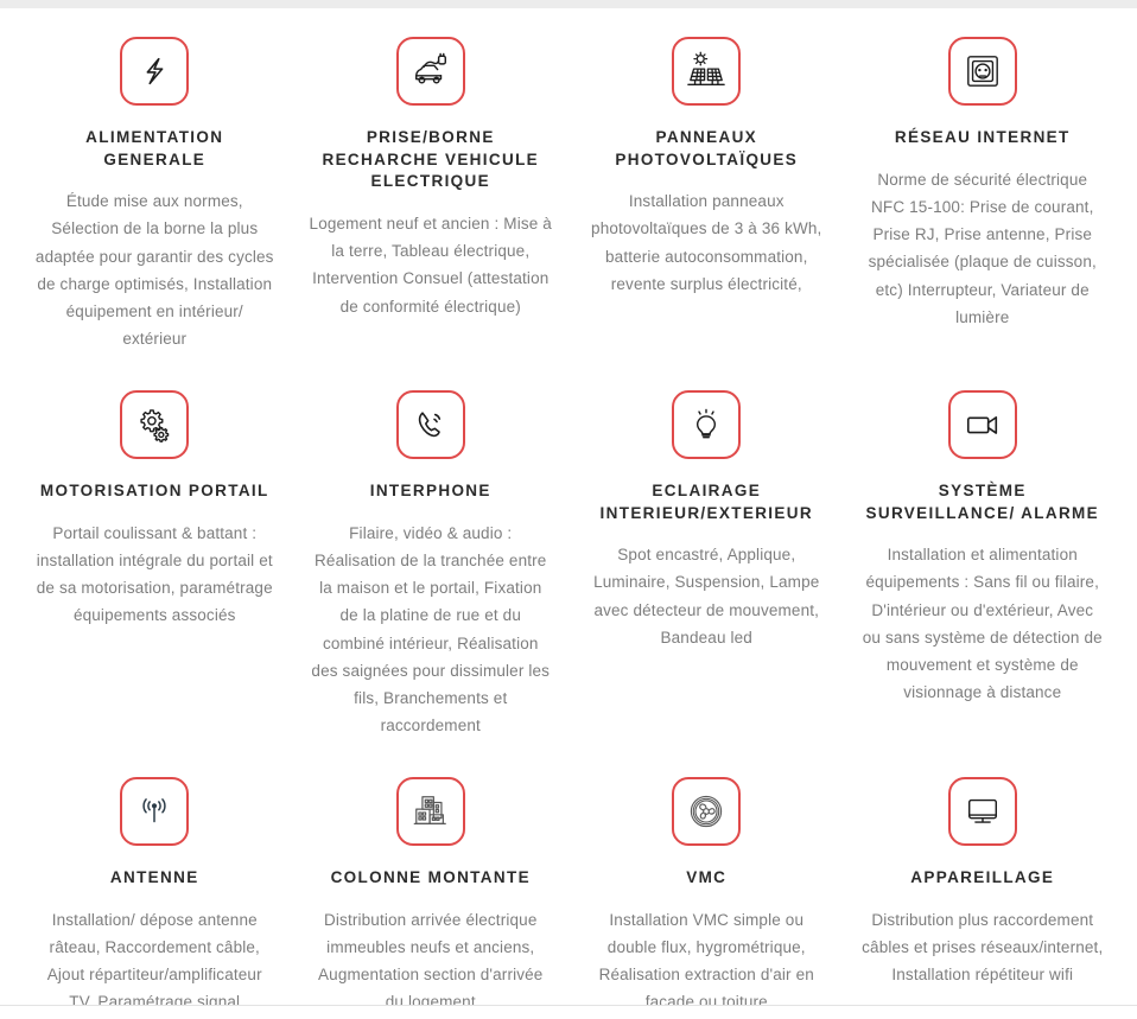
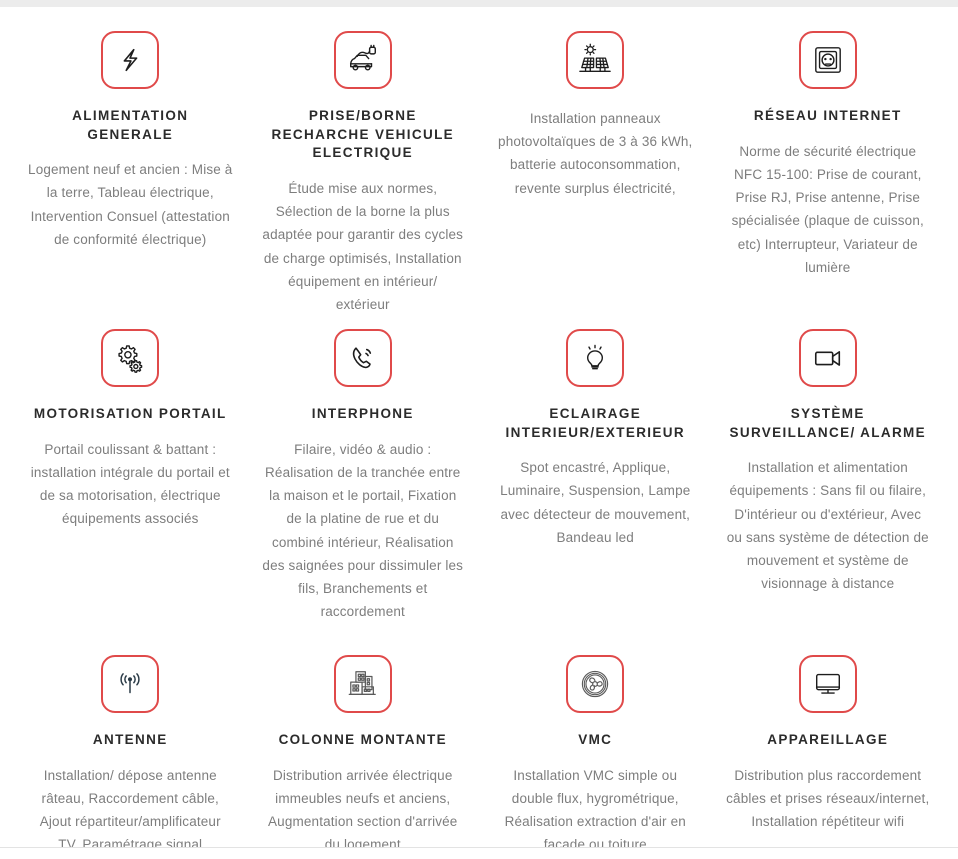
  ALIMENTATION GENERALE
- Étude mise aux normes, Sélection de la borne la plus adaptée pour garantir des cycles de charge optimisés, Installation équipement en intérieur/ extérieur
+ Logement neuf et ancien : Mise à la terre, Tableau électrique, Intervention Consuel (attestation de conformité électrique)
  PRISE/BORNE RECHARCHE VEHICULE ELECTRIQUE
- Logement neuf et ancien : Mise à la terre, Tableau électrique, Intervention Consuel (attestation de conformité électrique)
+ Étude mise aux normes, Sélection de la borne la plus adaptée pour garantir des cycles de charge optimisés, Installation équipement en intérieur/ extérieur
- PANNEAUX PHOTOVOLTAÏQUES
  Installation panneaux photovoltaïques de 3 à 36 kWh, batterie autoconsommation, revente surplus électricité,
  RÉSEAU INTERNET
  Norme de sécurité électrique NFC 15-100: Prise de courant, Prise RJ, Prise antenne, Prise spécialisée (plaque de cuisson, etc) Interrupteur, Variateur de lumière
  MOTORISATION PORTAIL
- Portail coulissant & battant : installation intégrale du portail et de sa motorisation, paramétrage équipements associés
+ Portail coulissant & battant : installation intégrale du portail et de sa motorisation, électrique équipements associés
  INTERPHONE
  Filaire, vidéo & audio : Réalisation de la tranchée entre la maison et le portail, Fixation de la platine de rue et du combiné intérieur, Réalisation des saignées pour dissimuler les fils, Branchements et raccordement
  ECLAIRAGE INTERIEUR/EXTERIEUR
  Spot encastré, Applique, Luminaire, Suspension, Lampe avec détecteur de mouvement, Bandeau led
  SYSTÈME SURVEILLANCE/ ALARME
  Installation et alimentation équipements : Sans fil ou filaire, D'intérieur ou d'extérieur, Avec ou sans système de détection de mouvement et système de visionnage à distance
  ANTENNE
  Installation/ dépose antenne râteau, Raccordement câble, Ajout répartiteur/amplificateur TV, Paramétrage signal
  COLONNE MONTANTE
  Distribution arrivée électrique immeubles neufs et anciens, Augmentation section d'arrivée du logement
  VMC
  Installation VMC simple ou double flux, hygrométrique, Réalisation extraction d'air en façade ou toiture
  APPAREILLAGE
  Distribution plus raccordement câbles et prises réseaux/internet, Installation répétiteur wifi
